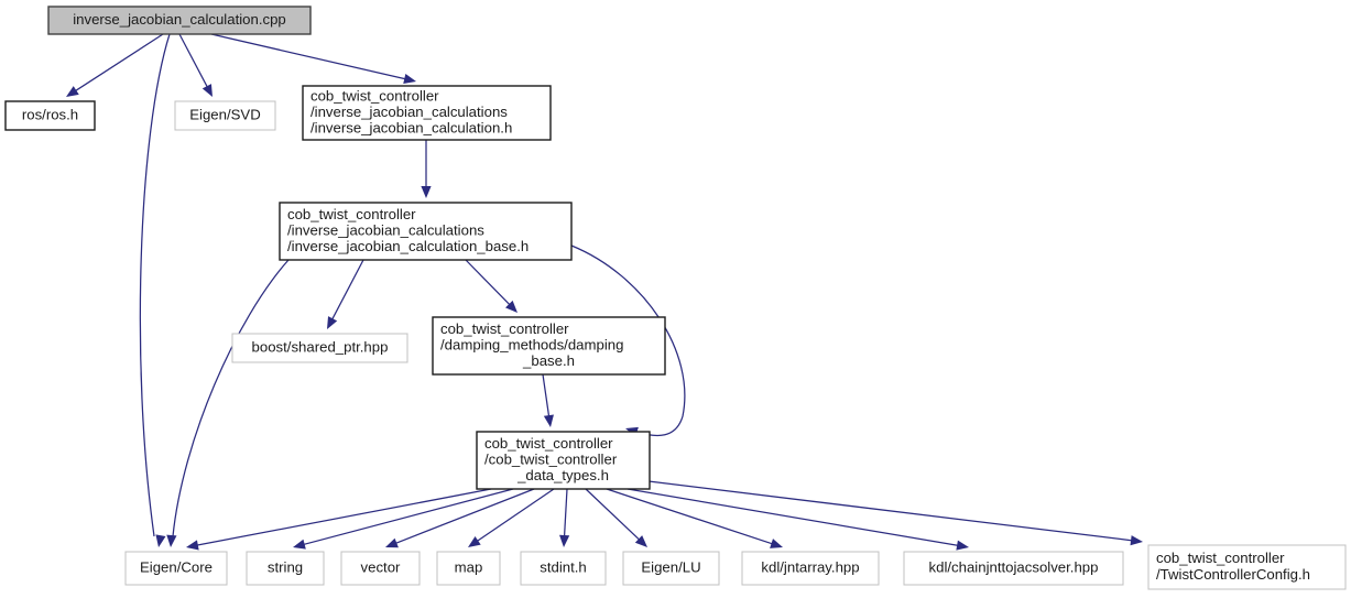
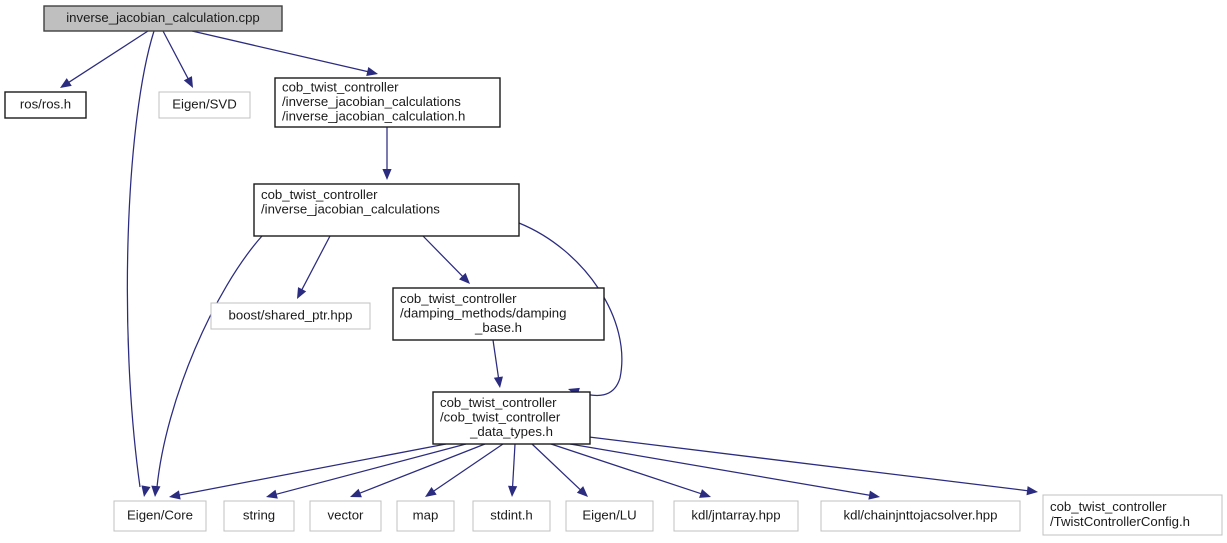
  inverse_jacobian_calculation.cpp
  ros/ros.h
  Eigen/SVD
  cob_twist_controller
  /inverse_jacobian_calculations
  /inverse_jacobian_calculation.h
  cob_twist_controller
  /inverse_jacobian_calculations
- /inverse_jacobian_calculation_base.h
  boost/shared_ptr.hpp
  cob_twist_controller
  /damping_methods/damping
  _base.h
  cob_twist_controller
  /cob_twist_controller
  _data_types.h
  Eigen/Core
  string
  vector
  map
  stdint.h
  Eigen/LU
  kdl/jntarray.hpp
  kdl/chainjnttojacsolver.hpp
  cob_twist_controller
  /TwistControllerConfig.h
